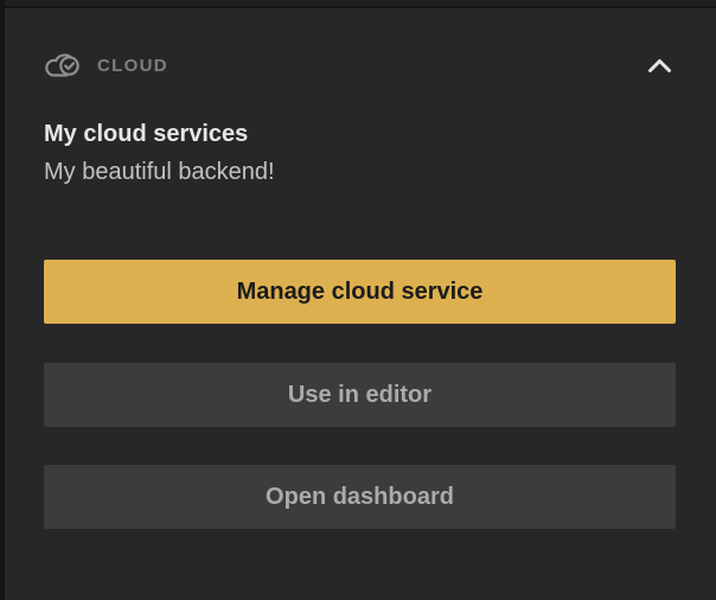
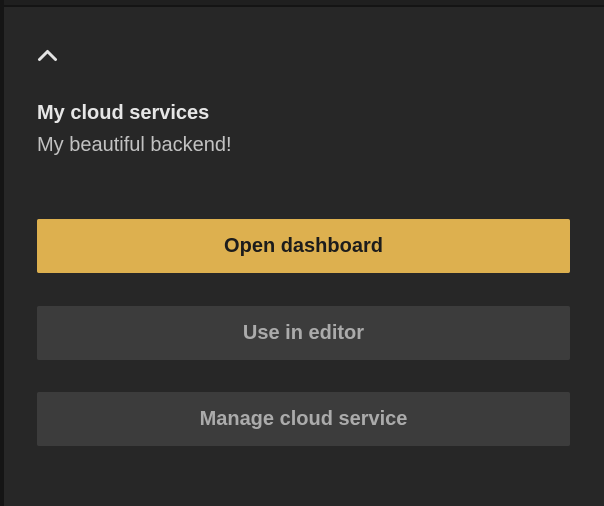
- CLOUD
  My cloud services
  My beautiful backend!
- Manage cloud service
+ Open dashboard
  Use in editor
- Open dashboard
+ Manage cloud service
